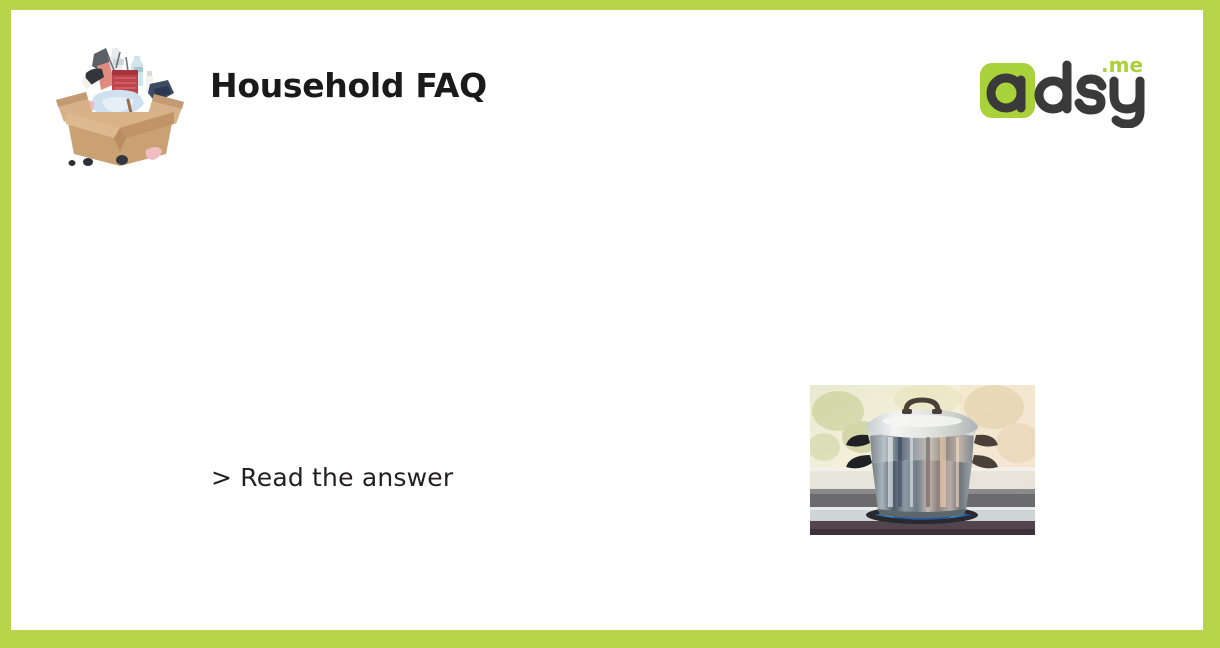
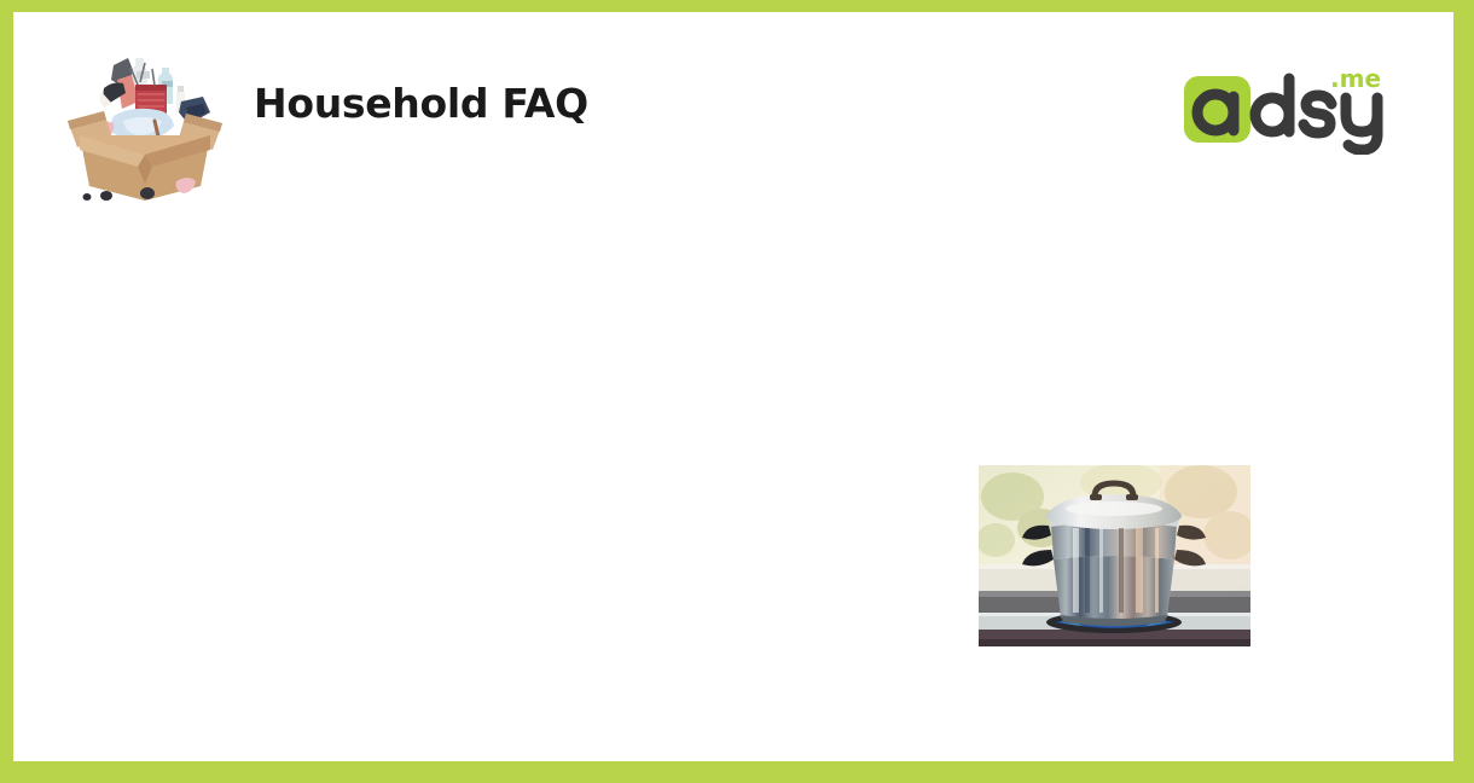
  Household FAQ
  .me
- > Read the answer
